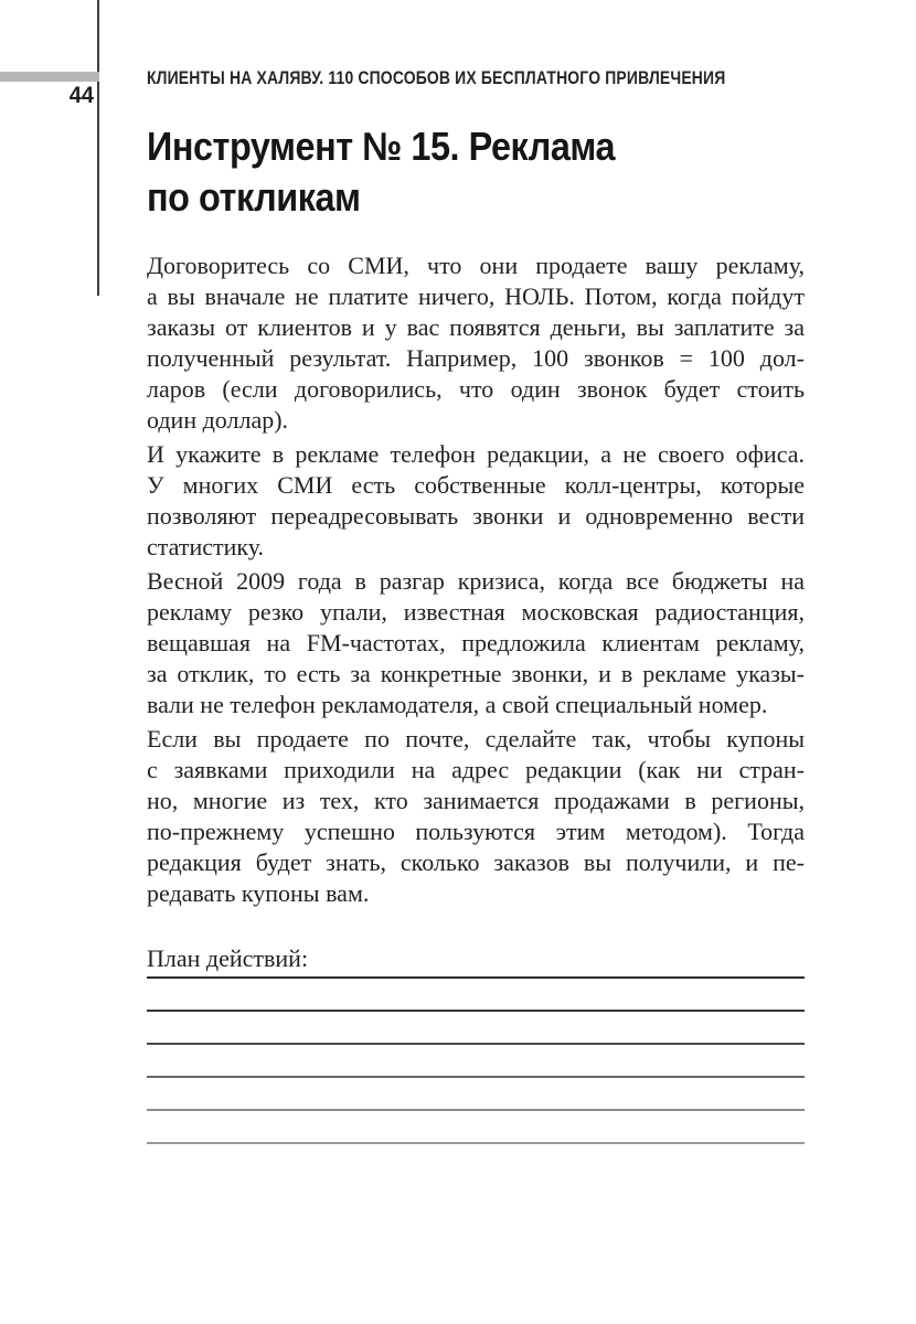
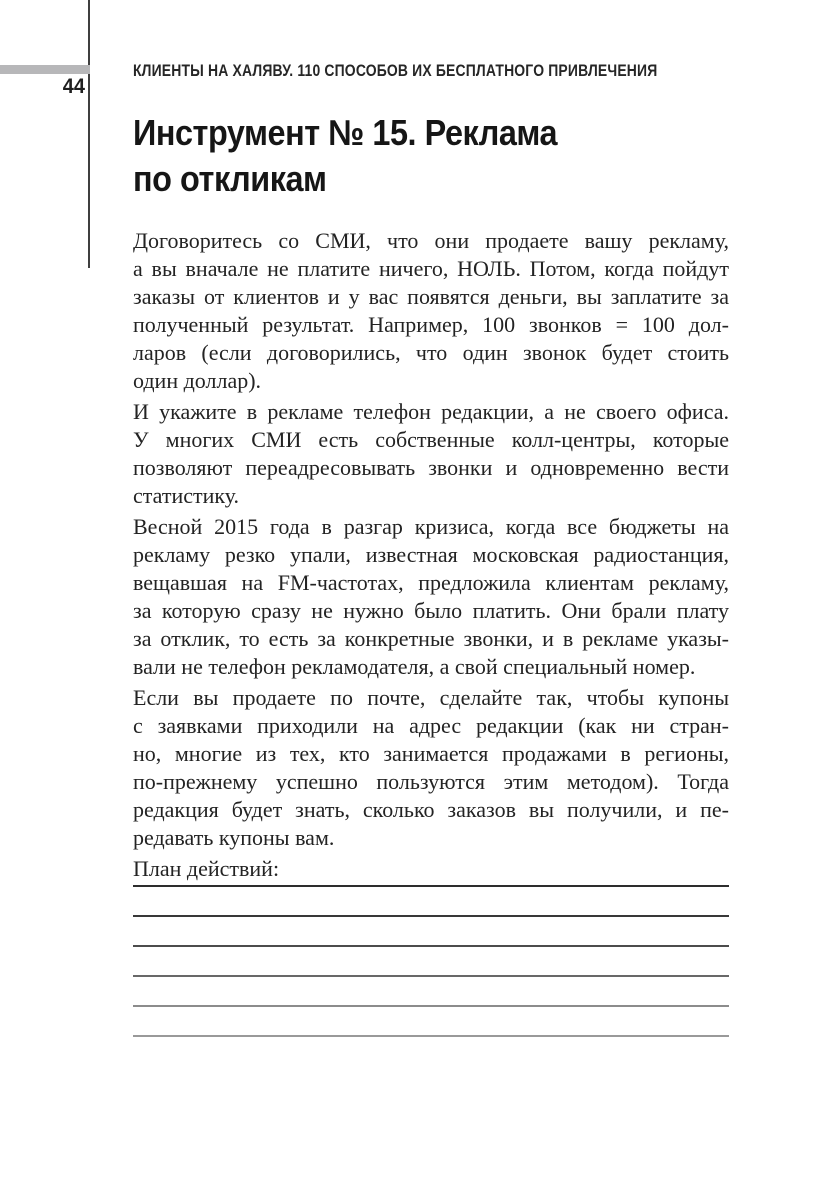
  44
  КЛИЕНТЫ НА ХАЛЯВУ. 110 СПОСОБОВ ИХ БЕСПЛАТНОГО ПРИВЛЕЧЕНИЯ
  Инструмент № 15. Реклама
  по откликам
  Договоритесь со СМИ, что они продаете вашу рекламу,
  а вы вначале не платите ничего, НОЛЬ. Потом, когда пойдут
  заказы от клиентов и у вас появятся деньги, вы заплатите за
  полученный результат. Например, 100 звонков = 100 дол-
  ларов (если договорились, что один звонок будет стоить
  один доллар).
  И укажите в рекламе телефон редакции, а не своего офиса.
  У многих СМИ есть собственные колл-центры, которые
  позволяют переадресовывать звонки и одновременно вести
  статистику.
- Весной 2009 года в разгар кризиса, когда все бюджеты на
+ Весной 2015 года в разгар кризиса, когда все бюджеты на
  рекламу резко упали, известная московская радиостанция,
  вещавшая на FM-частотах, предложила клиентам рекламу,
+ за которую сразу не нужно было платить. Они брали плату
  за отклик, то есть за конкретные звонки, и в рекламе указы-
  вали не телефон рекламодателя, а свой специальный номер.
  Если вы продаете по почте, сделайте так, чтобы купоны
  с заявками приходили на адрес редакции (как ни стран-
  но, многие из тех, кто занимается продажами в регионы,
  по-прежнему успешно пользуются этим методом). Тогда
  редакция будет знать, сколько заказов вы получили, и пе-
  редавать купоны вам.
  План действий:
